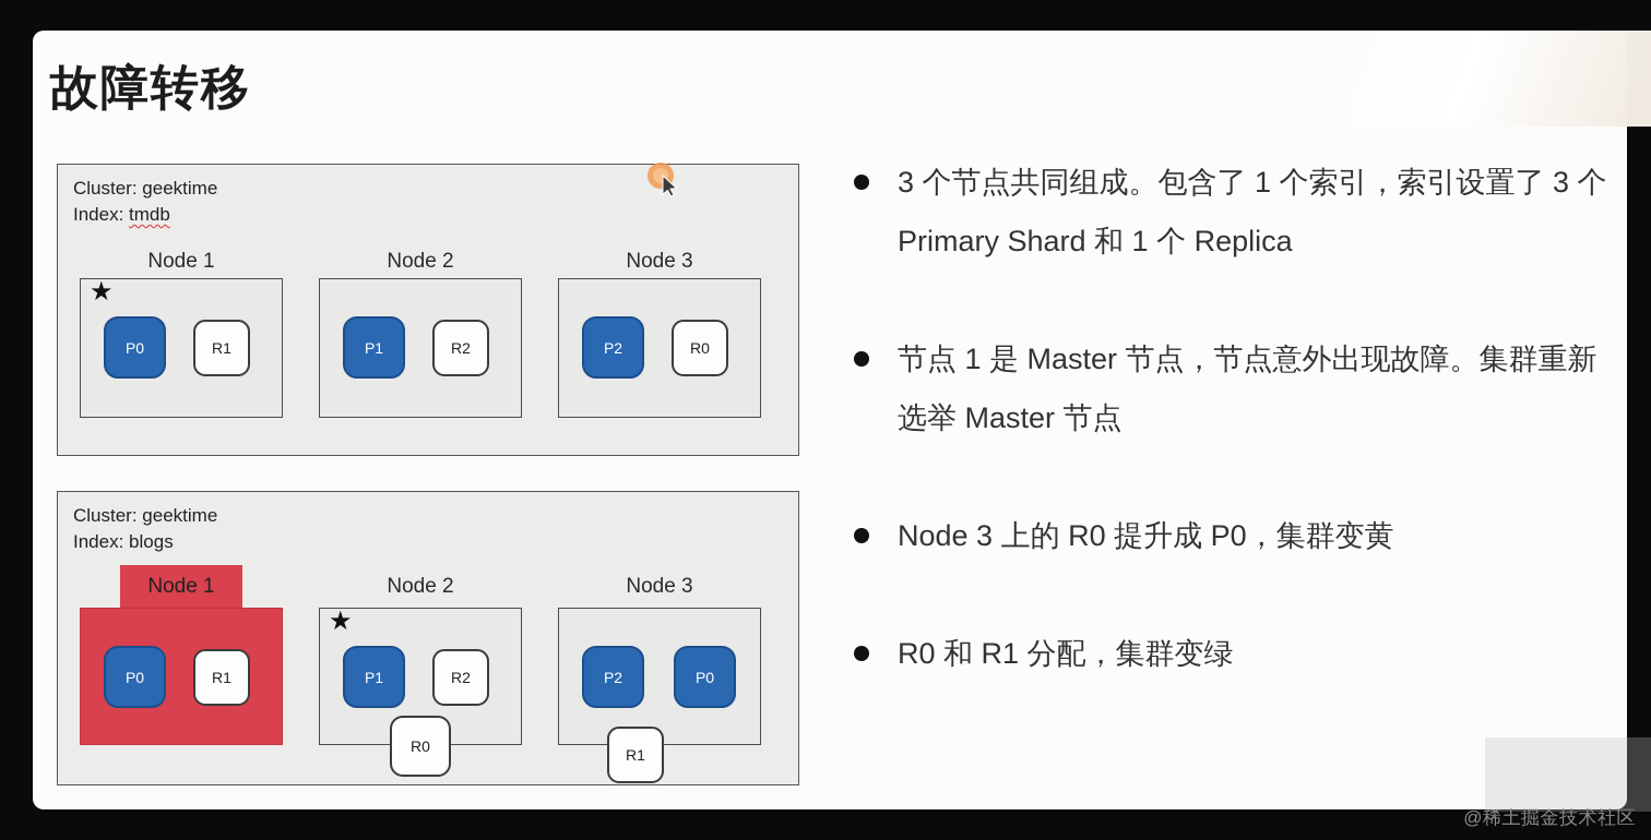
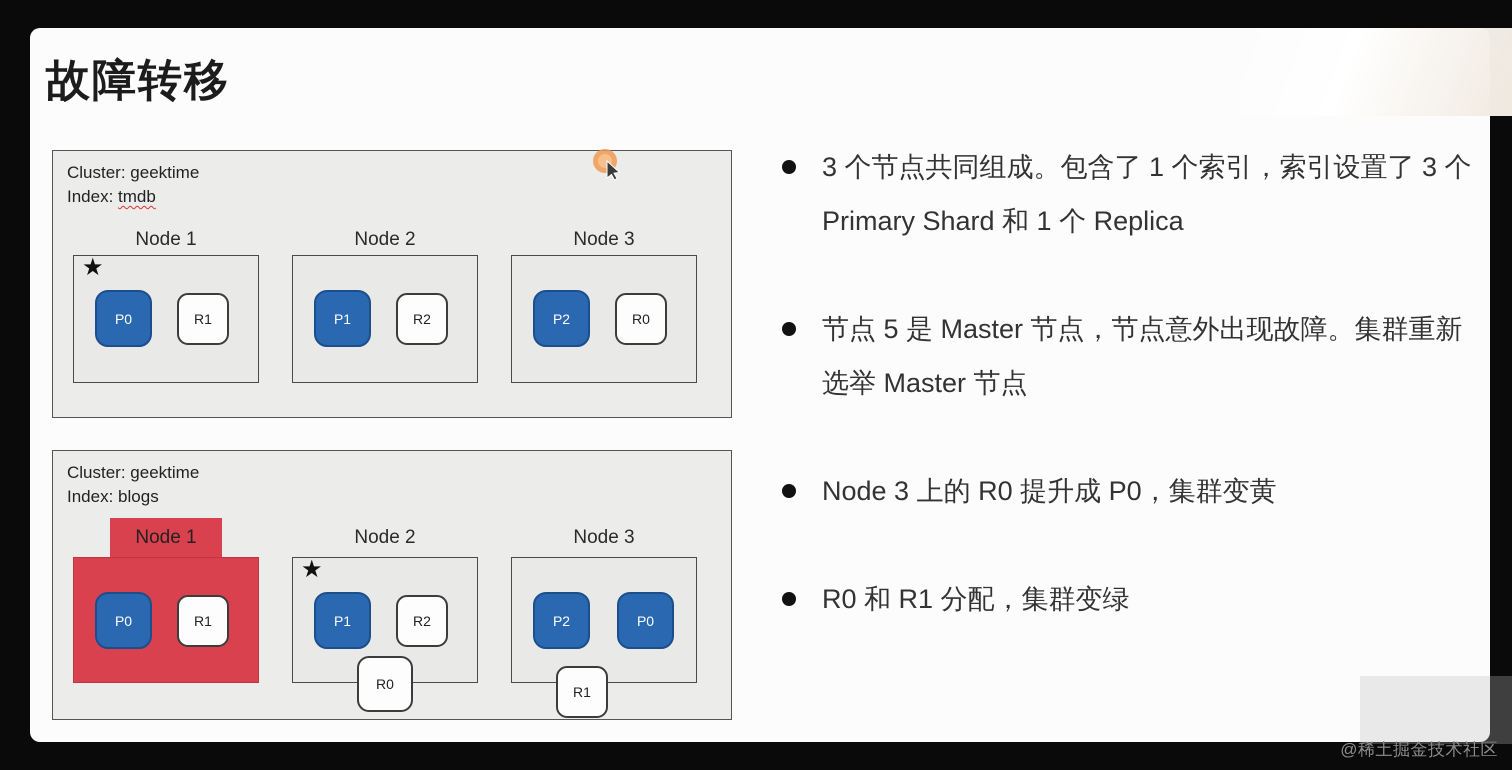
  故障转移
  Cluster: geektime
  Index: tmdb
  Node 1
  ★
  P0
  R1
  Node 2
  P1
  R2
  Node 3
  P2
  R0
  Cluster: geektime
  Index: blogs
  Node 1
  P0
  R1
  Node 2
  ★
  P1
  R2
  R0
  Node 3
  P2
  P0
  R1
  3 个节点共同组成。包含了 1 个索引，索引设置了 3 个 Primary Shard 和 1 个 Replica
- 节点 1 是 Master 节点，节点意外出现故障。集群重新选举 Master 节点
+ 节点 5 是 Master 节点，节点意外出现故障。集群重新选举 Master 节点
  Node 3 上的 R0 提升成 P0，集群变黄
  R0 和 R1 分配，集群变绿
  @稀土掘金技术社区
